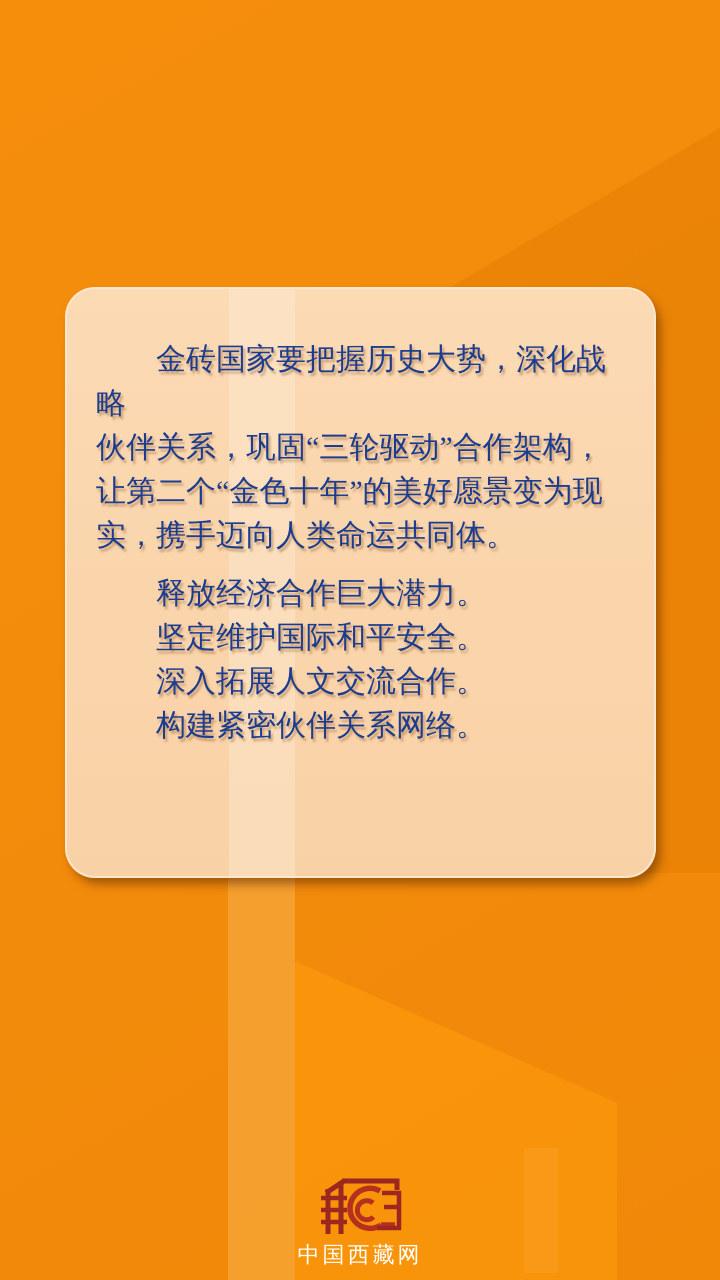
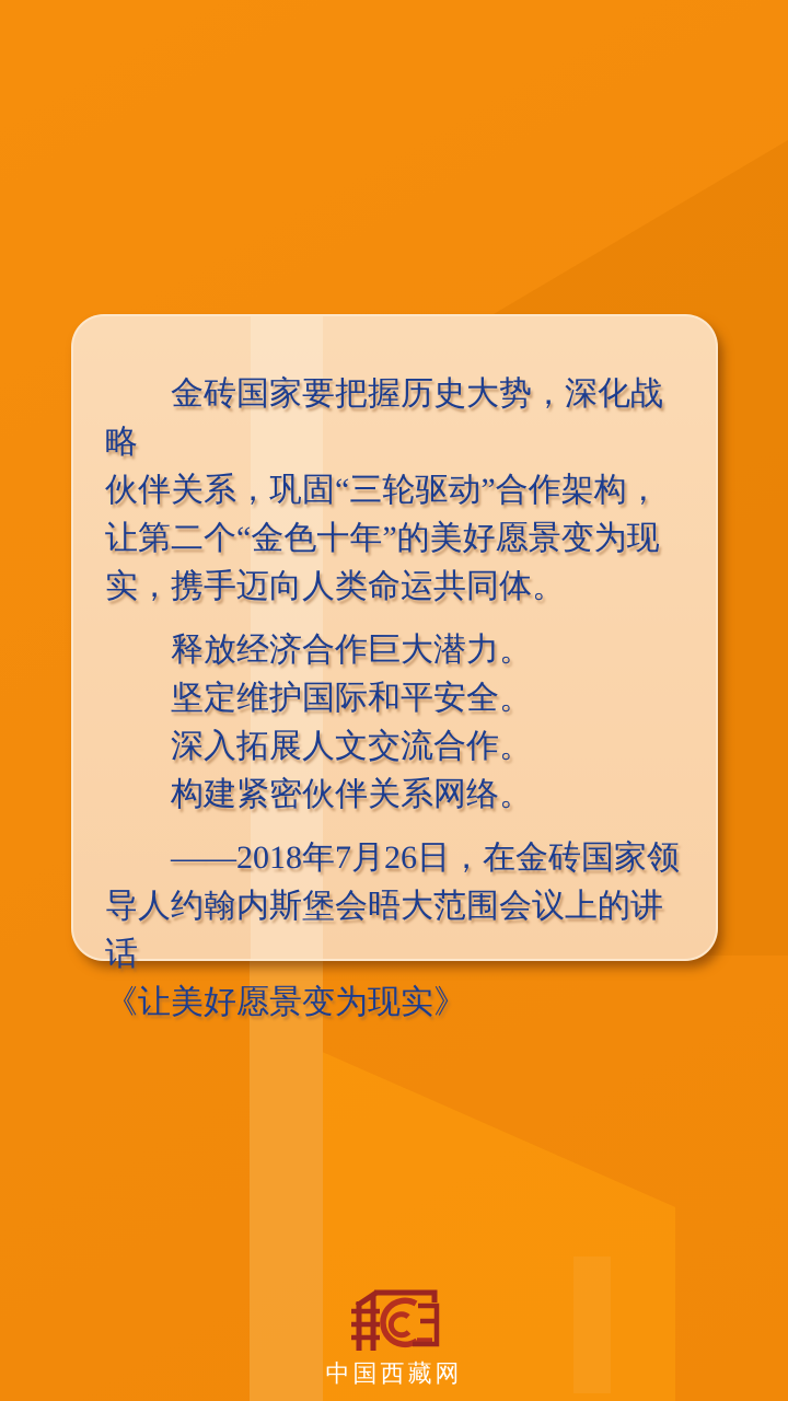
  金砖国家要把握历史大势，深化战略
  伙伴关系，巩固“三轮驱动”合作架构，
  让第二个“金色十年”的美好愿景变为现
  实，携手迈向人类命运共同体。
  释放经济合作巨大潜力。
  坚定维护国际和平安全。
  深入拓展人文交流合作。
  构建紧密伙伴关系网络。
+ ——2018年7月26日，在金砖国家领
+ 导人约翰内斯堡会晤大范围会议上的讲话
+ 《让美好愿景变为现实》
  中国西藏网
